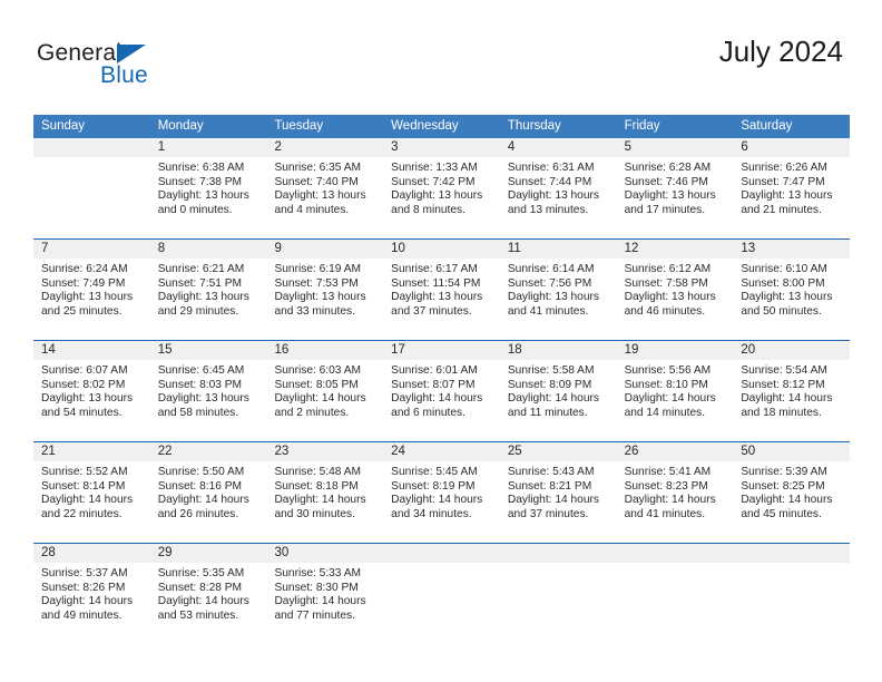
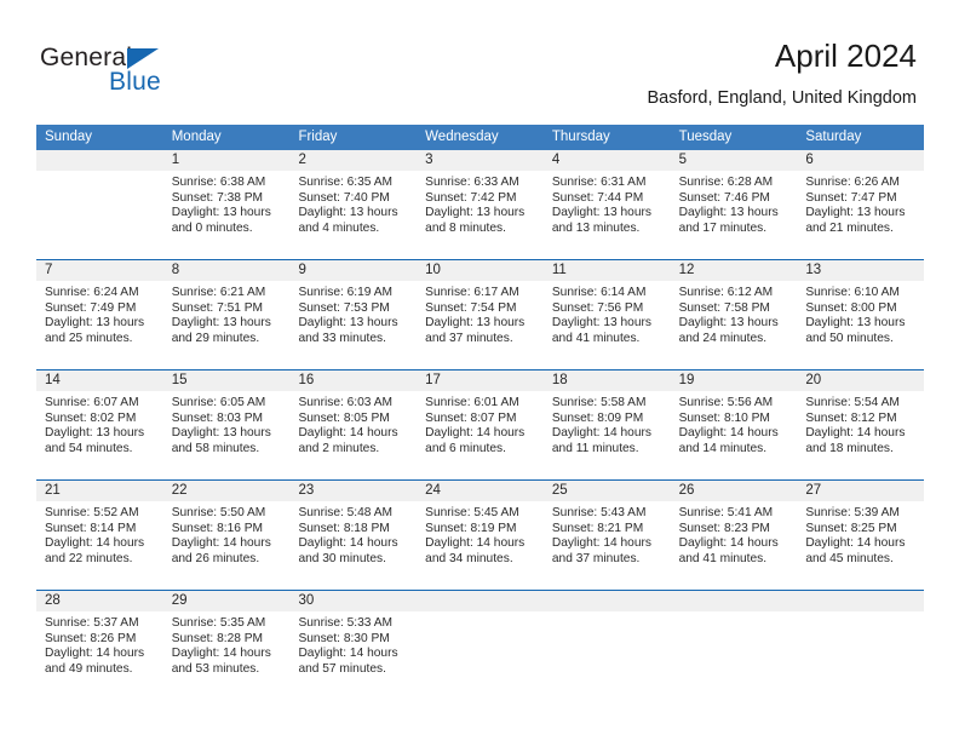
  General
  Blue
- July 2024
+ April 2024
+ Basford, England, United Kingdom
  Sunday
  Monday
- Tuesday
+ Friday
  Wednesday
  Thursday
- Friday
+ Tuesday
  Saturday
  1
  Sunrise: 6:38 AM
  Sunset: 7:38 PM
  Daylight: 13 hours
  and 0 minutes.
  2
  Sunrise: 6:35 AM
  Sunset: 7:40 PM
  Daylight: 13 hours
  and 4 minutes.
  3
- Sunrise: 1:33 AM
+ Sunrise: 6:33 AM
  Sunset: 7:42 PM
  Daylight: 13 hours
  and 8 minutes.
  4
  Sunrise: 6:31 AM
  Sunset: 7:44 PM
  Daylight: 13 hours
  and 13 minutes.
  5
  Sunrise: 6:28 AM
  Sunset: 7:46 PM
  Daylight: 13 hours
  and 17 minutes.
  6
  Sunrise: 6:26 AM
  Sunset: 7:47 PM
  Daylight: 13 hours
  and 21 minutes.
  7
  Sunrise: 6:24 AM
  Sunset: 7:49 PM
  Daylight: 13 hours
  and 25 minutes.
  8
  Sunrise: 6:21 AM
  Sunset: 7:51 PM
  Daylight: 13 hours
  and 29 minutes.
  9
  Sunrise: 6:19 AM
  Sunset: 7:53 PM
  Daylight: 13 hours
  and 33 minutes.
  10
  Sunrise: 6:17 AM
- Sunset: 11:54 PM
+ Sunset: 7:54 PM
  Daylight: 13 hours
  and 37 minutes.
  11
  Sunrise: 6:14 AM
  Sunset: 7:56 PM
  Daylight: 13 hours
  and 41 minutes.
  12
  Sunrise: 6:12 AM
  Sunset: 7:58 PM
  Daylight: 13 hours
- and 46 minutes.
+ and 24 minutes.
  13
  Sunrise: 6:10 AM
  Sunset: 8:00 PM
  Daylight: 13 hours
  and 50 minutes.
  14
  Sunrise: 6:07 AM
  Sunset: 8:02 PM
  Daylight: 13 hours
  and 54 minutes.
  15
- Sunrise: 6:45 AM
+ Sunrise: 6:05 AM
  Sunset: 8:03 PM
  Daylight: 13 hours
  and 58 minutes.
  16
  Sunrise: 6:03 AM
  Sunset: 8:05 PM
  Daylight: 14 hours
  and 2 minutes.
  17
  Sunrise: 6:01 AM
  Sunset: 8:07 PM
  Daylight: 14 hours
  and 6 minutes.
  18
  Sunrise: 5:58 AM
  Sunset: 8:09 PM
  Daylight: 14 hours
  and 11 minutes.
  19
  Sunrise: 5:56 AM
  Sunset: 8:10 PM
  Daylight: 14 hours
  and 14 minutes.
  20
  Sunrise: 5:54 AM
  Sunset: 8:12 PM
  Daylight: 14 hours
  and 18 minutes.
  21
  Sunrise: 5:52 AM
  Sunset: 8:14 PM
  Daylight: 14 hours
  and 22 minutes.
  22
  Sunrise: 5:50 AM
  Sunset: 8:16 PM
  Daylight: 14 hours
  and 26 minutes.
  23
  Sunrise: 5:48 AM
  Sunset: 8:18 PM
  Daylight: 14 hours
  and 30 minutes.
  24
  Sunrise: 5:45 AM
  Sunset: 8:19 PM
  Daylight: 14 hours
  and 34 minutes.
  25
  Sunrise: 5:43 AM
  Sunset: 8:21 PM
  Daylight: 14 hours
  and 37 minutes.
  26
  Sunrise: 5:41 AM
  Sunset: 8:23 PM
  Daylight: 14 hours
  and 41 minutes.
- 50
+ 27
  Sunrise: 5:39 AM
  Sunset: 8:25 PM
  Daylight: 14 hours
  and 45 minutes.
  28
  Sunrise: 5:37 AM
  Sunset: 8:26 PM
  Daylight: 14 hours
  and 49 minutes.
  29
  Sunrise: 5:35 AM
  Sunset: 8:28 PM
  Daylight: 14 hours
  and 53 minutes.
  30
  Sunrise: 5:33 AM
  Sunset: 8:30 PM
  Daylight: 14 hours
- and 77 minutes.
+ and 57 minutes.
